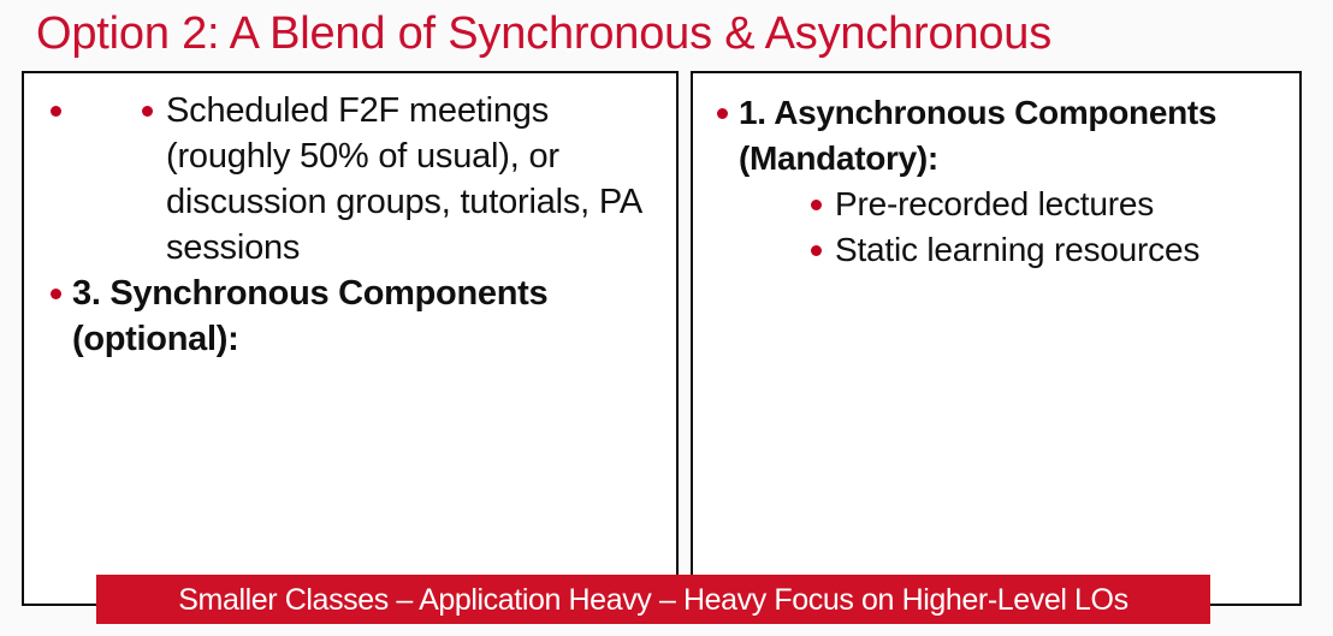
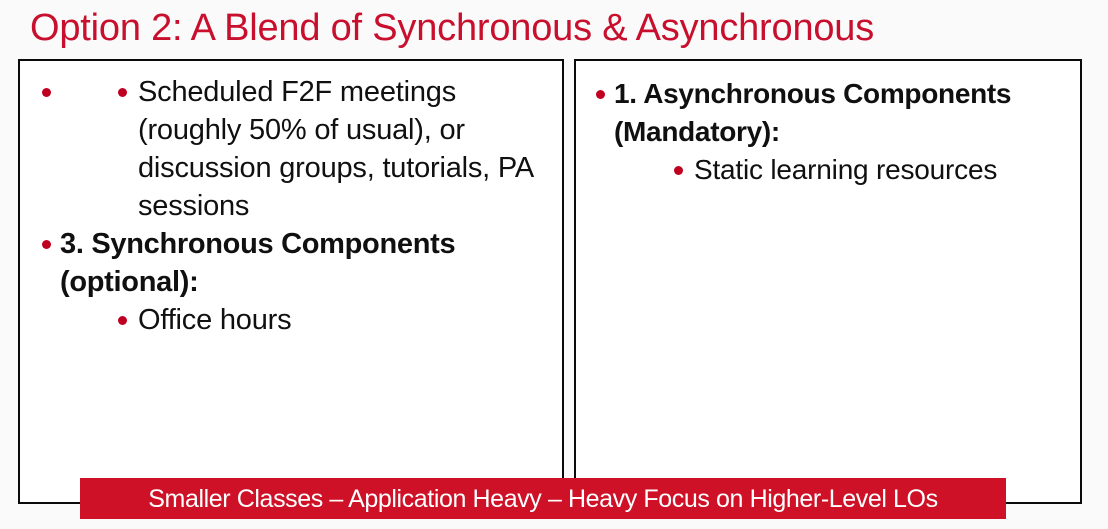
  Option 2: A Blend of Synchronous & Asynchronous
  Scheduled F2F meetings (roughly 50% of usual), or discussion groups, tutorials, PA sessions
  3. Synchronous Components (optional):
+ Office hours
  1. Asynchronous Components (Mandatory):
- Pre-recorded lectures
  Static learning resources
  Smaller Classes – Application Heavy – Heavy Focus on Higher-Level LOs
